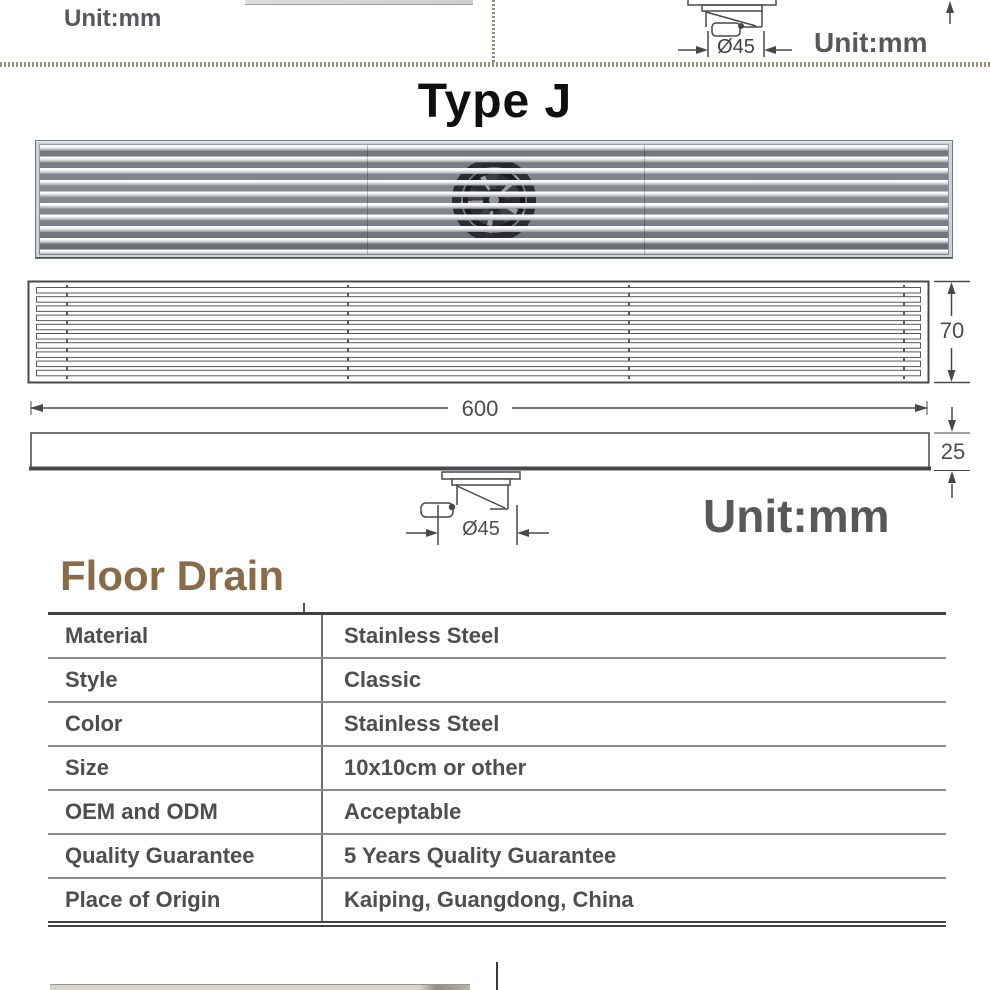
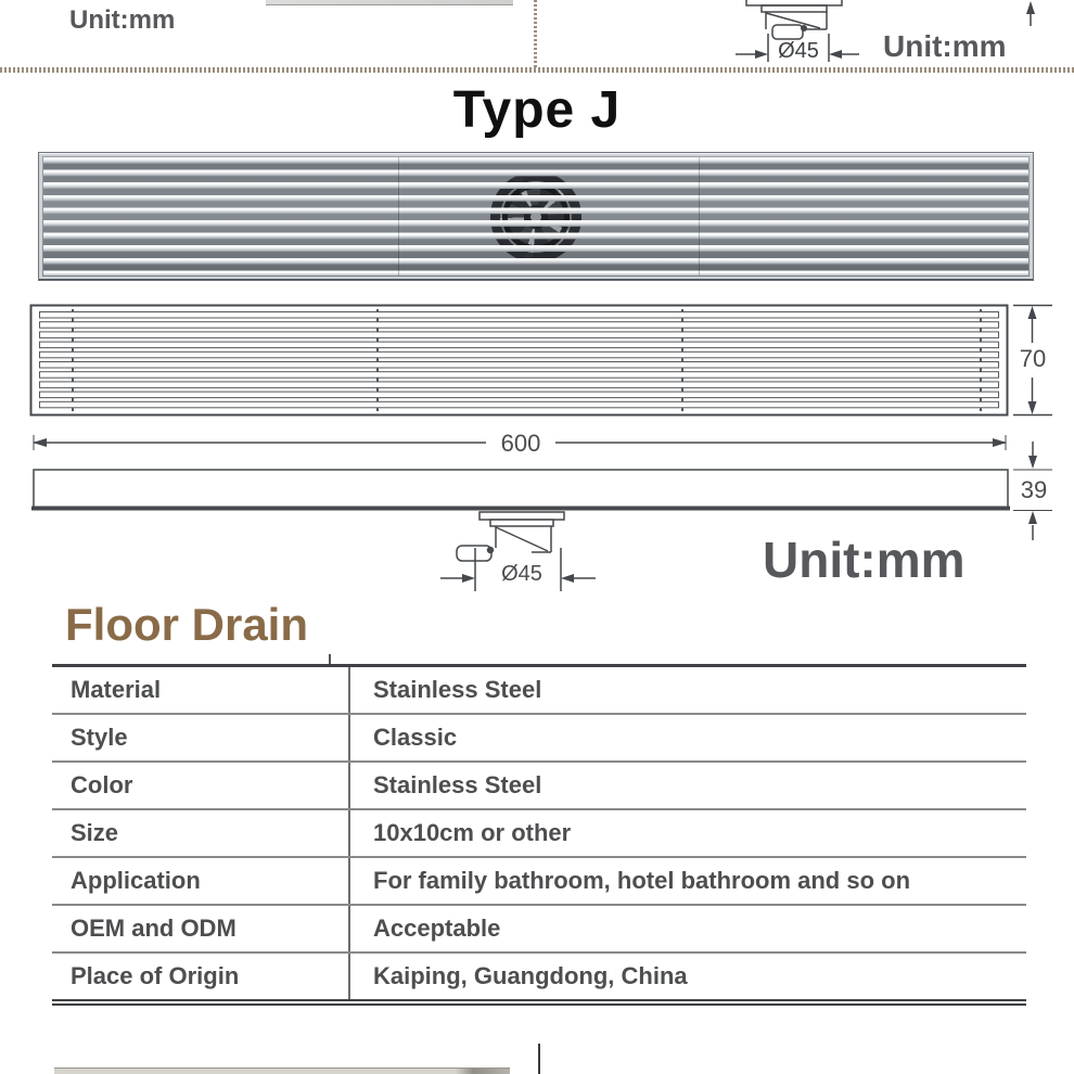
  Unit:mm
  Ø45
  Unit:mm
  Type J
  70
  600
- 25
+ 39
  Ø45
  Unit:mm
  Floor Drain
  Material	Stainless Steel
  Style	Classic
  Color	Stainless Steel
  Size	10x10cm or other
+ Application	For family bathroom, hotel bathroom and so on
  OEM and ODM	Acceptable
- Quality Guarantee	5 Years Quality Guarantee
  Place of Origin	Kaiping, Guangdong, China
